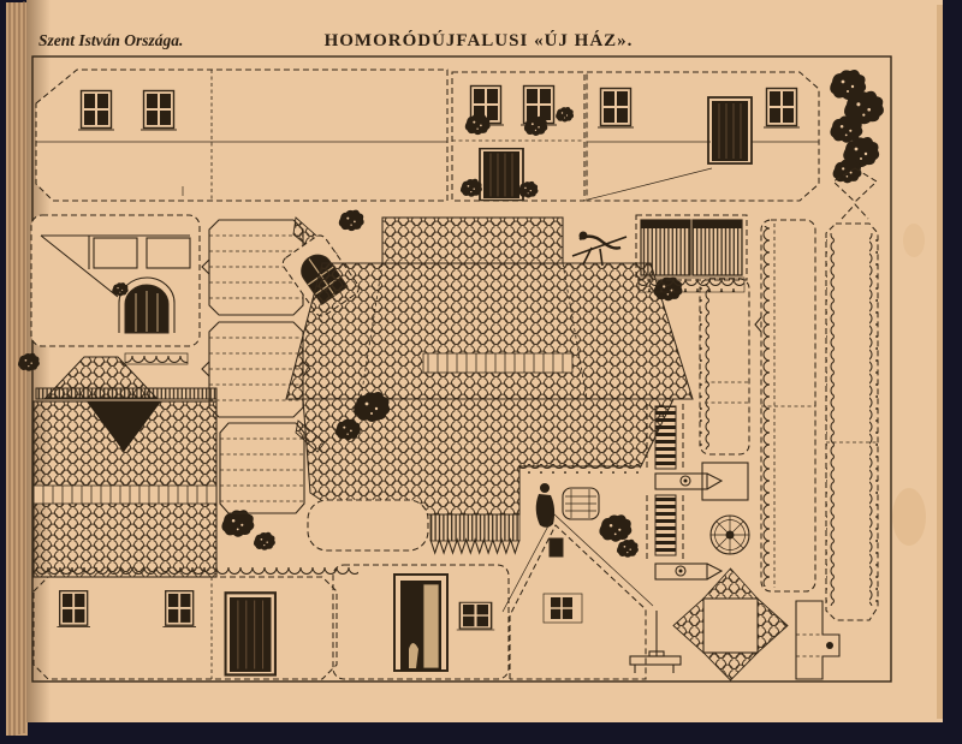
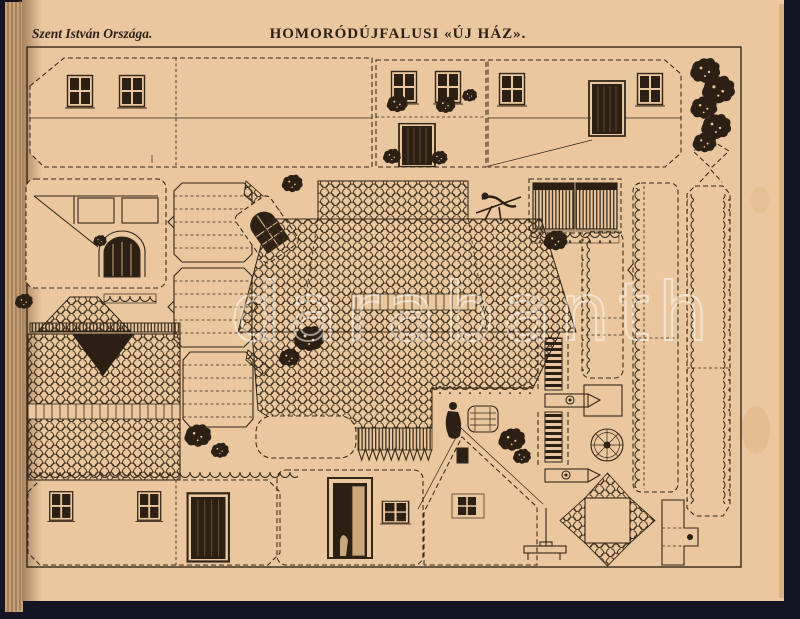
  Szent István Országa.
  HOMORÓDÚJFALUSI «ÚJ HÁZ».
+ darabanth
